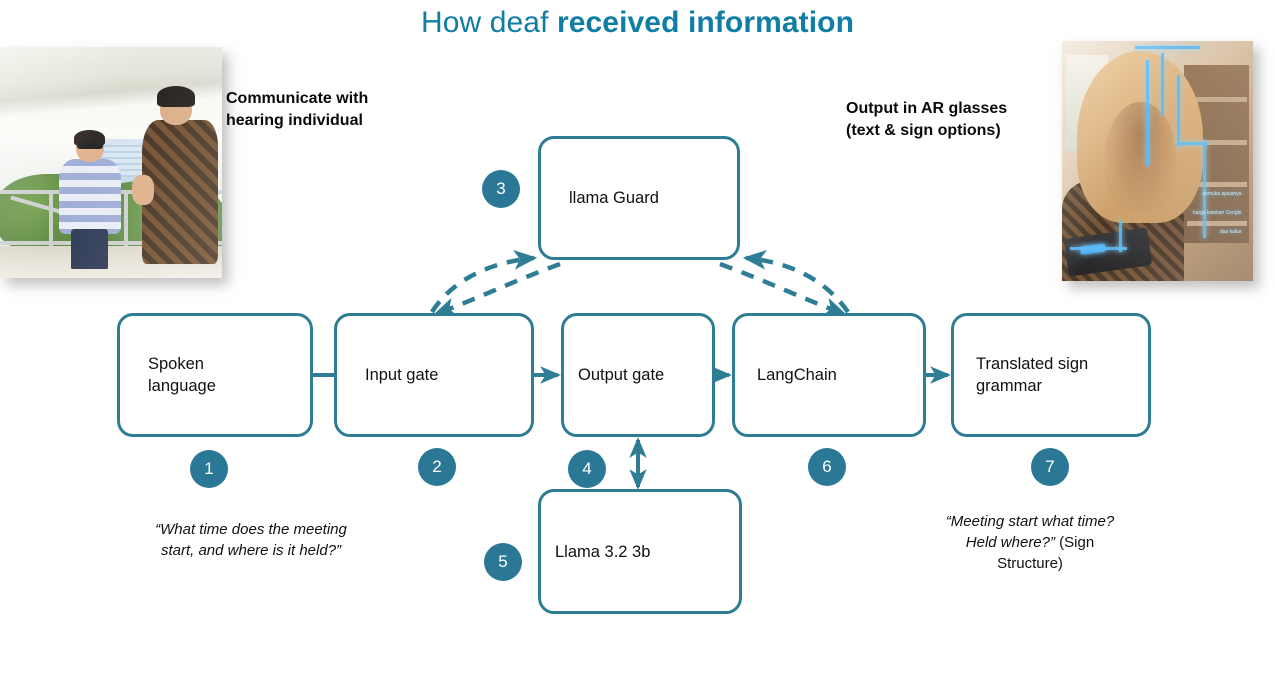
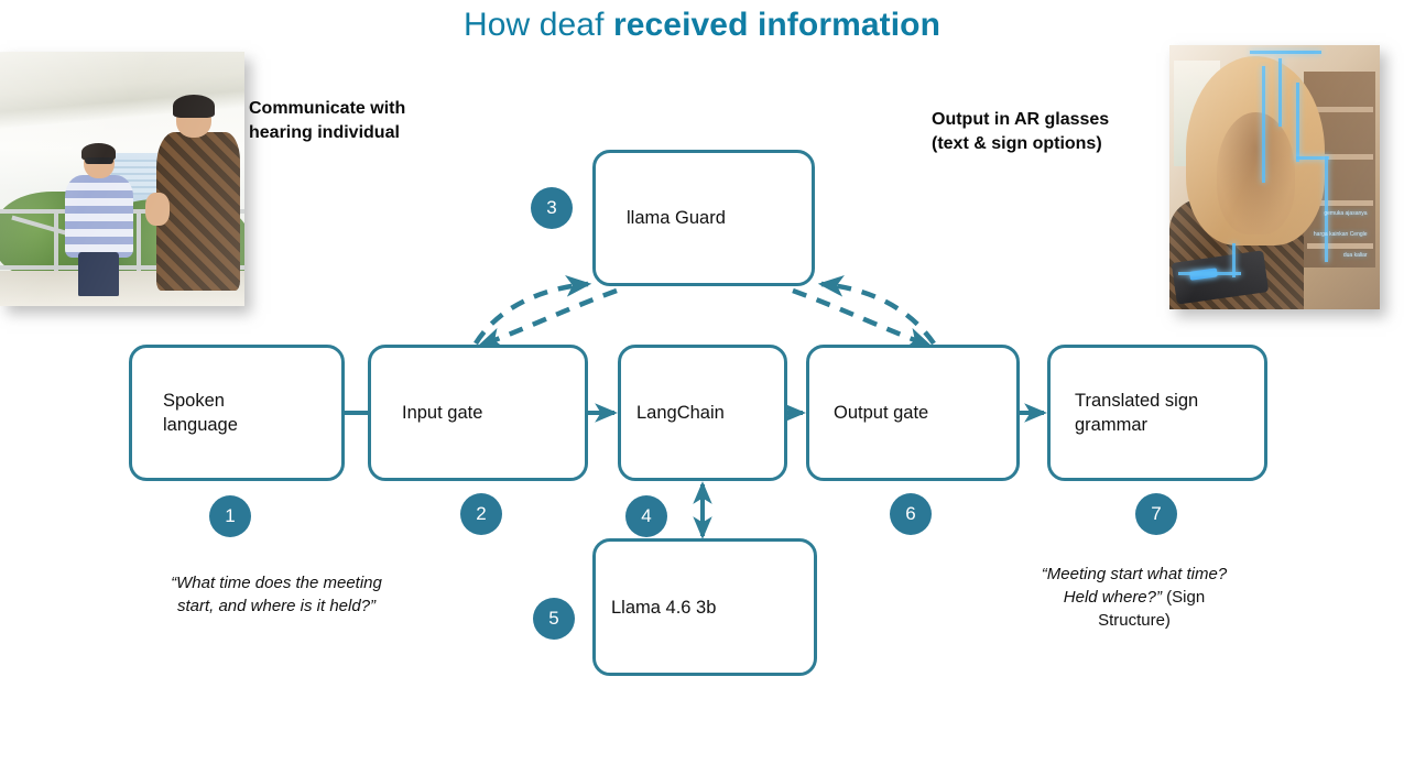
  How deaf received information
  Communicate with
  hearing individual
  Output in AR glasses
  (text & sign options)
  Spoken
  language
  Input gate
  llama Guard
- Output gate
+ LangChain
- Llama 3.2 3b
+ Llama 4.6 3b
- LangChain
+ Output gate
  Translated sign
  grammar
  1
  2
  3
  4
  5
  6
  7
  “What time does the meeting
  start, and where is it held?”
  “Meeting start what time?
  Held where?” (Sign
  Structure)
